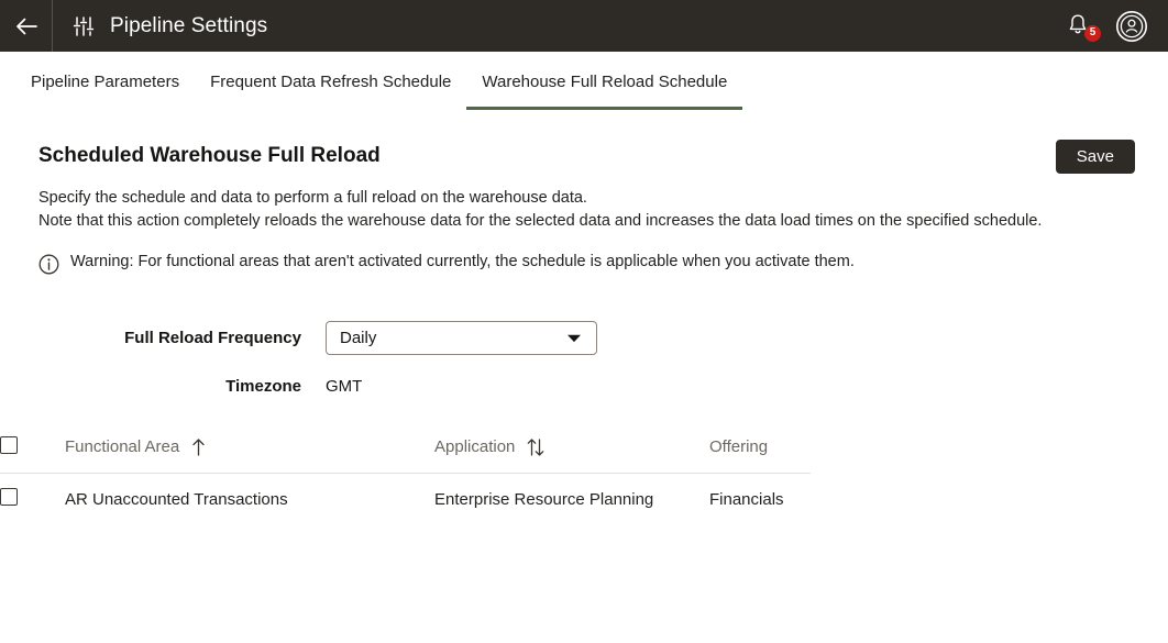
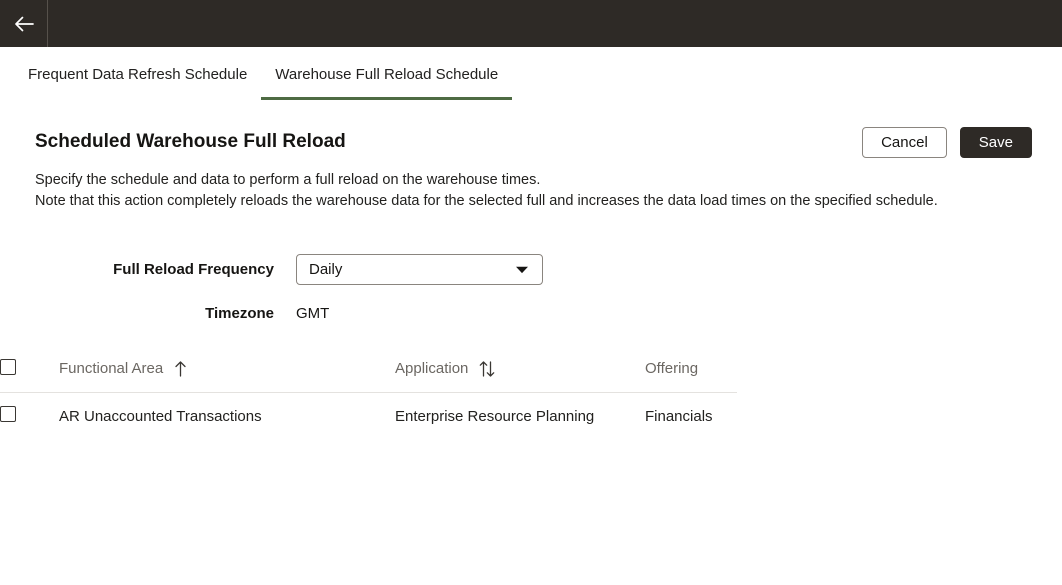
- Pipeline Settings
- 5
- Pipeline Parameters
  Frequent Data Refresh Schedule
  Warehouse Full Reload Schedule
  Scheduled Warehouse Full Reload
+ Cancel
  Save
- Specify the schedule and data to perform a full reload on the warehouse data.
+ Specify the schedule and data to perform a full reload on the warehouse times.
- Note that this action completely reloads the warehouse data for the selected data and increases the data load times on the specified schedule.
+ Note that this action completely reloads the warehouse data for the selected full and increases the data load times on the specified schedule.
- Warning: For functional areas that aren't activated currently, the schedule is applicable when you activate them.
  Full Reload Frequency
  Daily
  Timezone
  GMT
  	Functional Area	Application	Offering
  	AR Unaccounted Transactions	Enterprise Resource Planning	Financials
